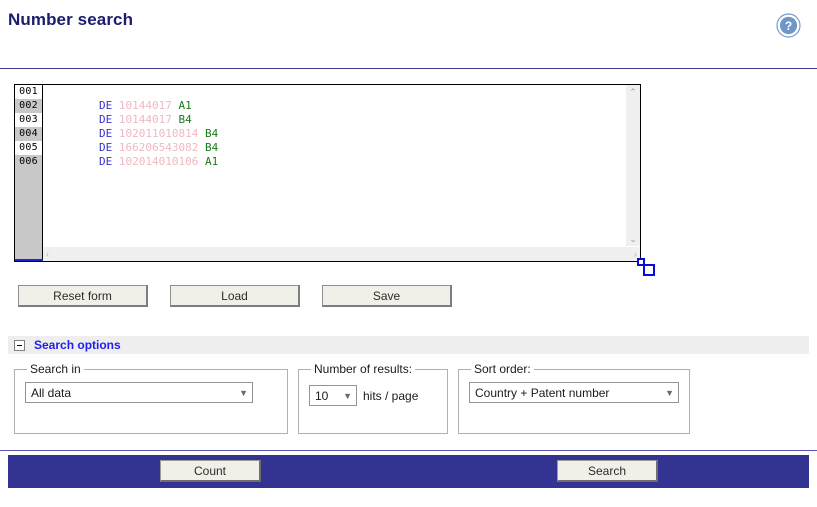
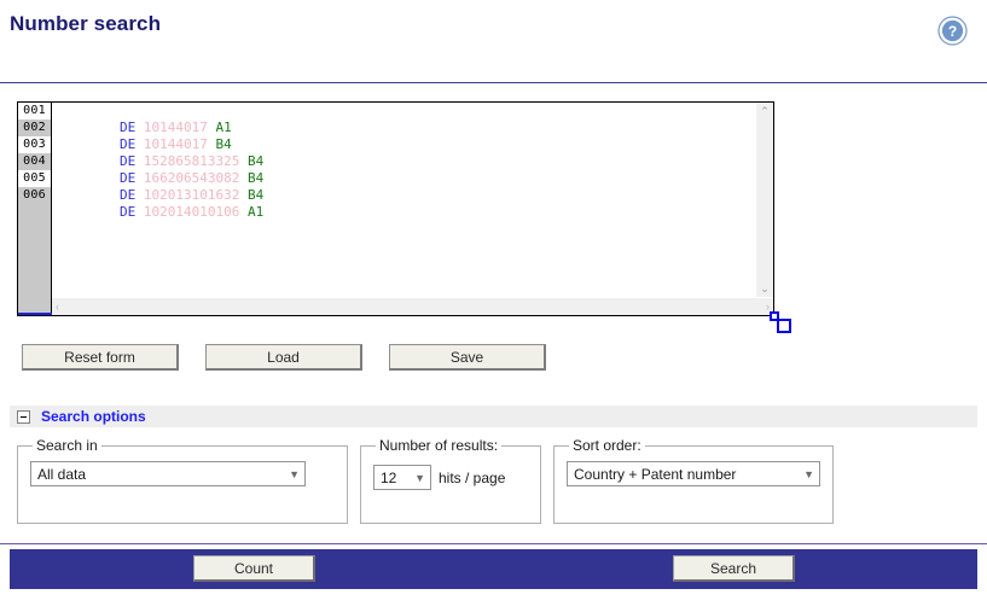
  Number search
  ?
  001
  002
  003
  004
  005
  006
  DE 10144017 A1
  DE 10144017 B4
- DE 102011010814 B4
+ DE 152865813325 B4
  DE 166206543082 B4
+ DE 102013101632 B4
  DE 102014010106 A1
  ⌃
  ⌄
  ‹
  ›
  Reset form
  Load
  Save
  Search options
  Search in
  All data
  ▼
  Number of results:
- 10
+ 12
  ▼
  hits / page
  Sort order:
  Country + Patent number
  ▼
  Count
  Search
